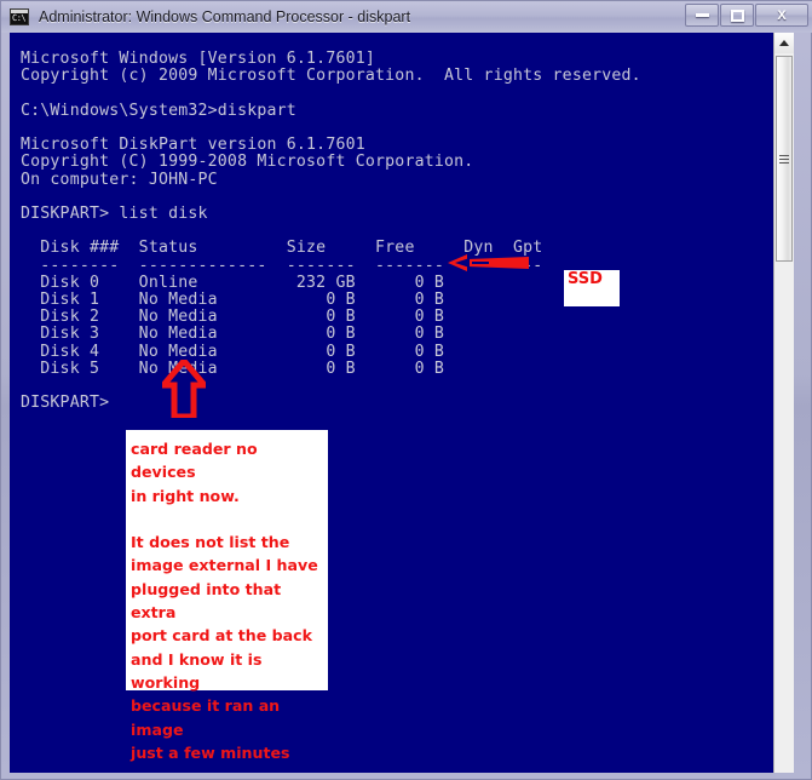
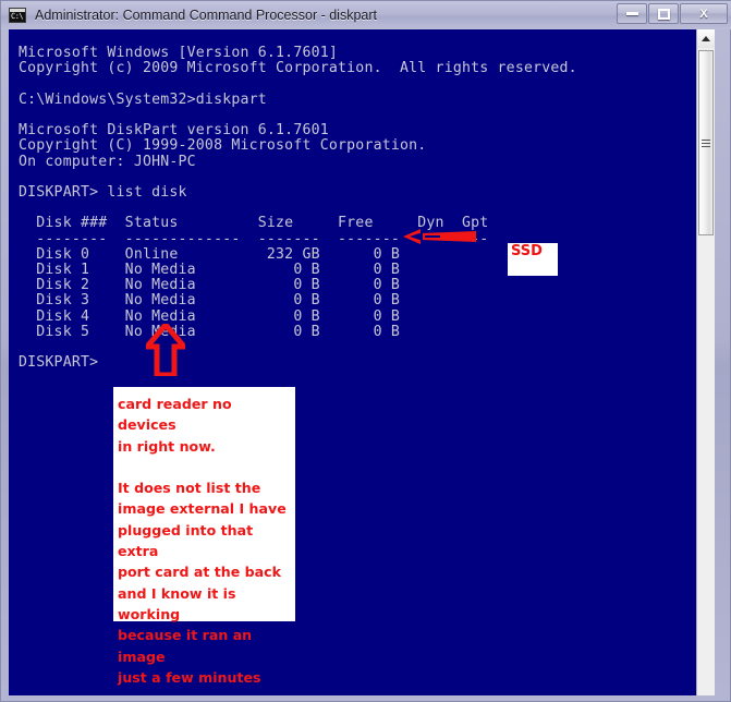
  C:\
- Administrator: Windows Command Processor - diskpart
+ Administrator: Command Command Processor - diskpart
  X
  Microsoft Windows [Version 6.1.7601]
  Copyright (c) 2009 Microsoft Corporation. All rights reserved.
  C:\Windows\System32>diskpart
  Microsoft DiskPart version 6.1.7601
  Copyright (C) 1999-2008 Microsoft Corporation.
  On computer: JOHN-PC
  DISKPART> list disk
  Disk ### Status Size Free Dyn Gpt
  -------- ------------- ------- --------
  Disk 0 Online 232 GB 0 B
  Disk 1 No Media 0 B 0 B
  Disk 2 No Media 0 B 0 B
  Disk 3 No Media 0 B 0 B
  Disk 4 No Media 0 B 0 B
  Disk 5 No Meia 0 B 0 B
  DISKPART>
  SSD
  card reader no devices
  in right now.
  It does not list the
  image external I have
  plugged into that extra
  port card at the back
  and I know it is working
  because it ran an image
  just a few minutes
